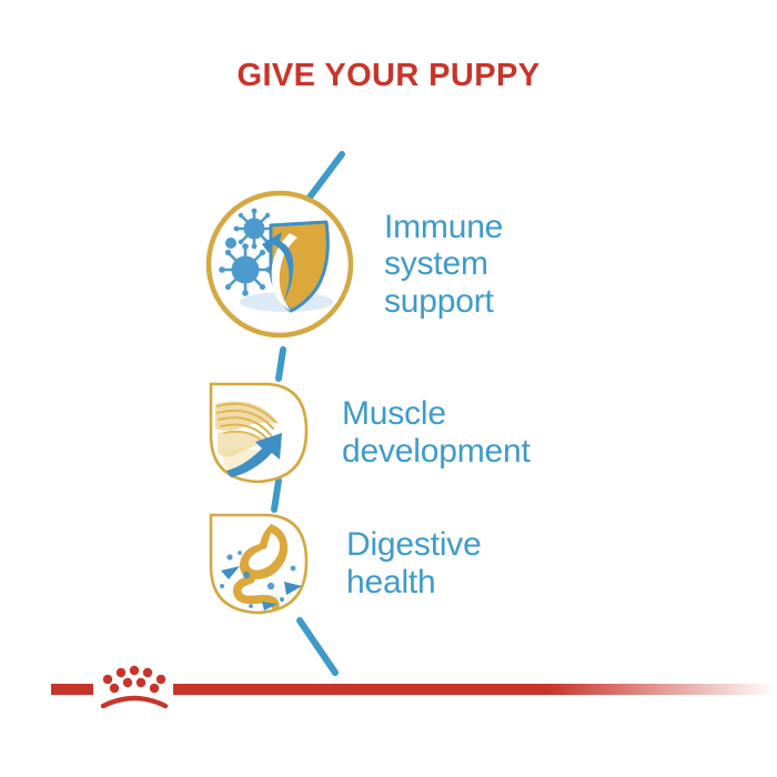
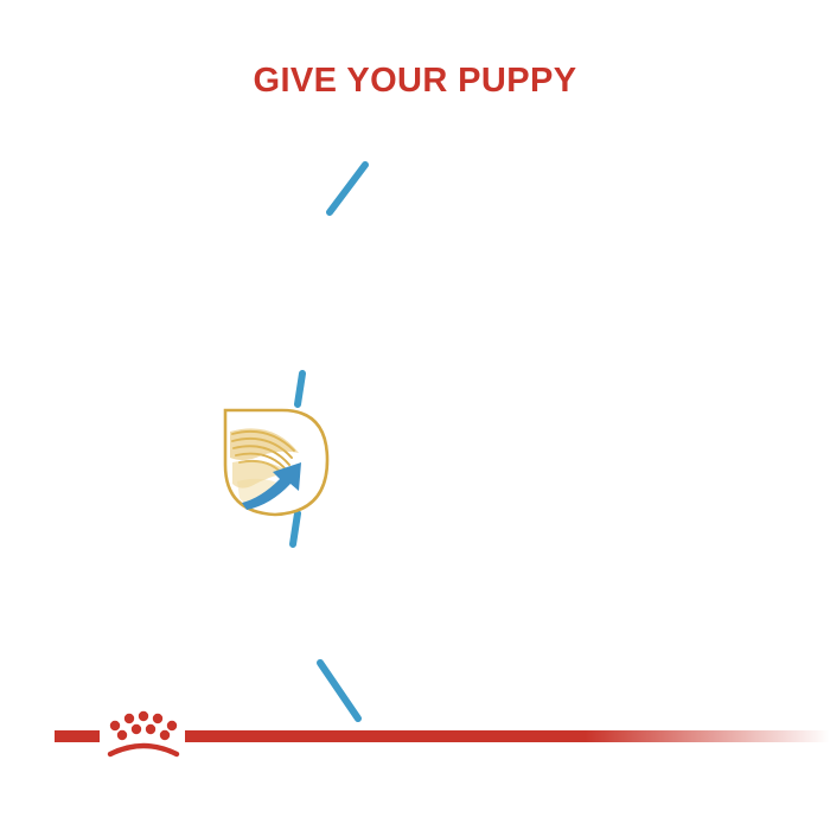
  GIVE YOUR PUPPY
- Immune
- system
- support
- Muscle
- development
- Digestive
- health
